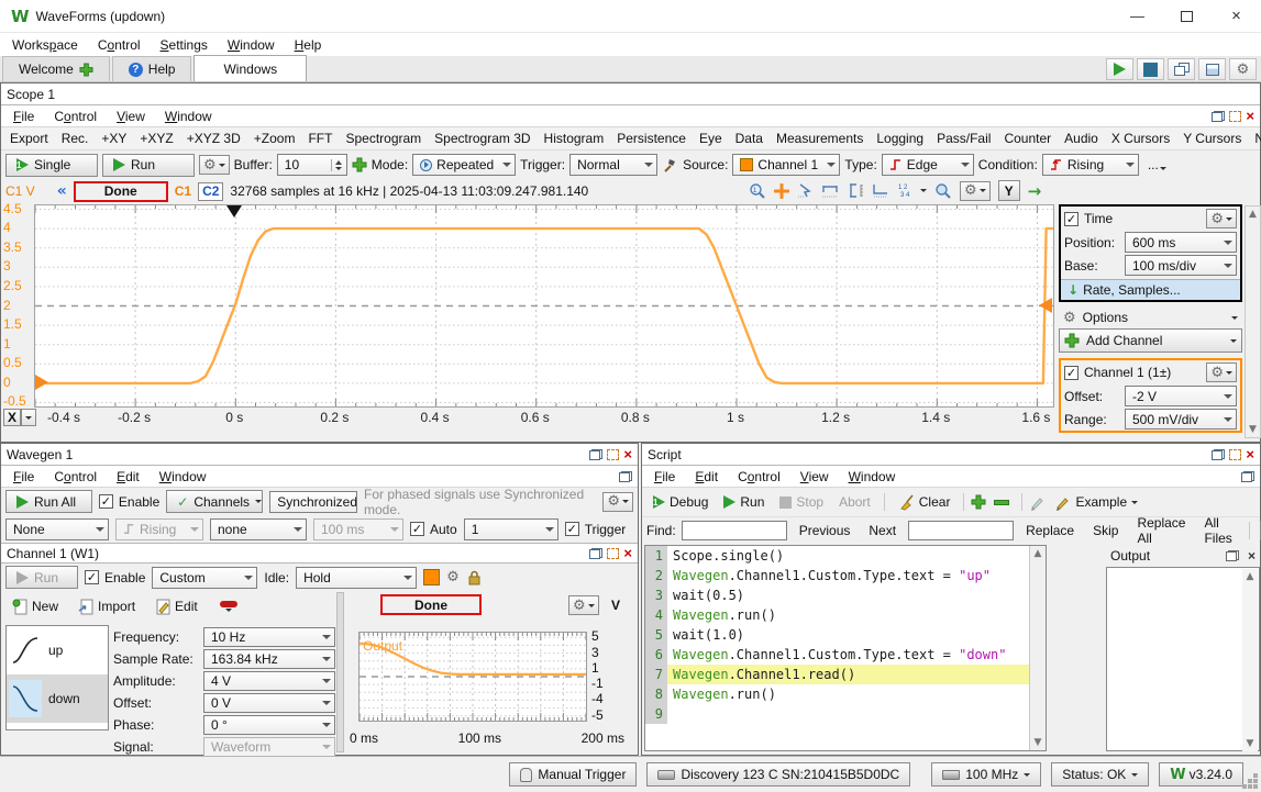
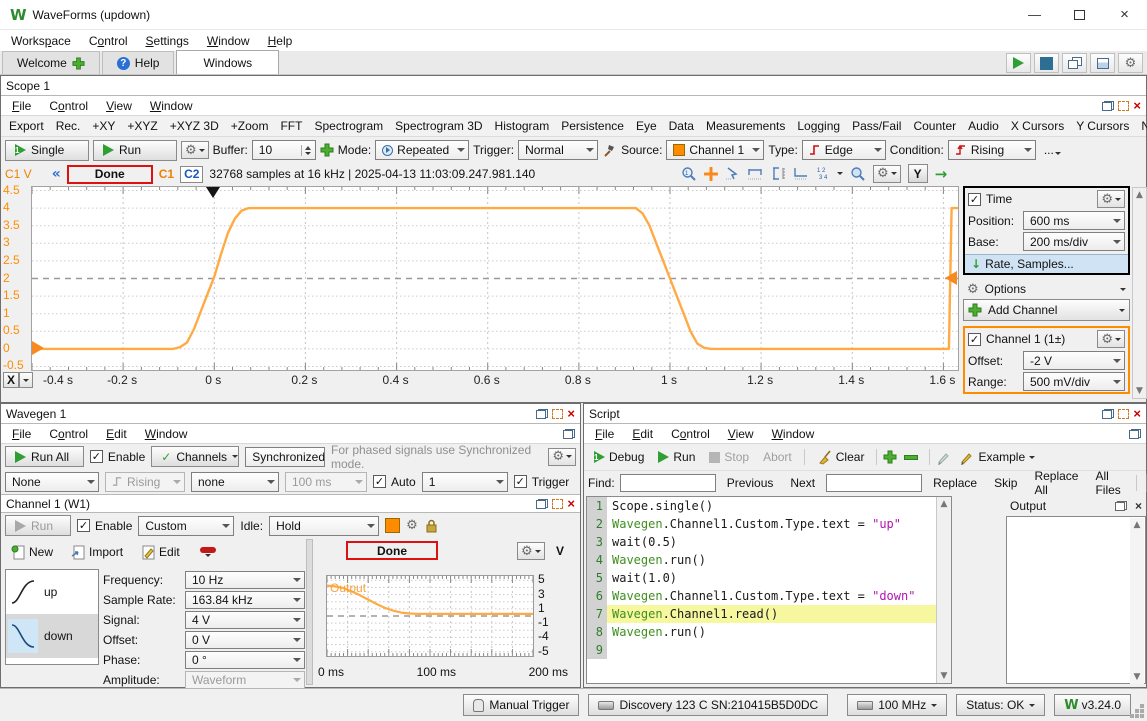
  W
  WaveForms (updown)
  —
  ×
  Workspace
  Control
  Settings
  Window
  Help
  Welcome
  ?
  Help
  Windows
  ⚙
  Scope 1
  File
  Control
  View
  Window
  ×
  Export
  Rec.
  +XY
  +XYZ
  +XYZ 3D
  +Zoom
  FFT
  Spectrogram
  Spectrogram 3D
  Histogram
  Persistence
  Eye
  Data
  Measurements
  Logging
  Pass/Fail
  Counter
  Audio
  X Cursors
  Y Cursors
  1
  Single
  Run
  ⚙
  Buffer:
  10
  Mode:
  Repeated
  Trigger:
  Normal
  Source:
  Channel 1
  Type:
  Edge
  Condition:
  Rising
  ...
  C1 V
  «
  Done
  C1
  C2
  32768 samples at 16 kHz | 2025-04-13 11:03:09.247.981.140
  ⚙
  Y
  →
  4.5
  4
  3.5
  3
  2.5
  2
  1.5
  1
  0.5
  0
  -0.5
  X
  -0.4 s
  -0.2 s
  0 s
  0.2 s
  0.4 s
  0.6 s
  0.8 s
  1 s
  1.2 s
  1.4 s
  1.6 s
  ✓
  Time
  ⚙
  Position:
  600 ms
  Base:
- 100 ms/div
+ 200 ms/div
  ↓
  Rate, Samples...
  ⚙
  Options
  Add Channel
  ✓
  Channel 1 (1±)
  ⚙
  Offset:
  -2 V
  Range:
  500 mV/div
  ▲
  ▼
  Wavegen 1
  ×
  File
  Control
  Edit
  Window
  Run All
  ✓
  Enable
  ✓
  Channels
  Synchronized
  For phased signals use Synchronized mode.
  ⚙
  None
  Rising
  none
  100 ms
  ✓
  Auto
  1
  ✓
  Trigger
  Channel 1 (W1)
  ×
  Run
  ✓
  Enable
  Custom
  Idle:
  Hold
  ⚙
  New
  Import
  Edit
  up
  down
  Frequency:
  10 Hz
  Sample Rate:
  163.84 kHz
- Amplitude:
+ Signal:
  4 V
  Offset:
  0 V
  Phase:
  0 °
- Signal:
+ Amplitude:
  Waveform
  Done
  ⚙
  V
  Output
  5
  3
  1
  -1
  -4
  -5
  0 ms
  100 ms
  200 ms
  Script
  ×
  File
  Edit
  Control
  View
  Window
  1
  Debug
  Run
  Stop
  Abort
  Clear
  Example
  Find:
  Previous
  Next
  Replace
  Skip
  Replace All
  All Files
  1
  Scope.single()
  2
  Wavegen.Channel1.Custom.Type.text = "up"
  3
  wait(0.5)
  4
  Wavegen.run()
  5
  wait(1.0)
  6
  Wavegen.Channel1.Custom.Type.text = "down"
  7
  Wavegen.Channel1.read()
  8
  Wavegen.run()
  9
  ▲
  ▼
  Output
  ×
  ▲
  ▼
  Manual Trigger
  Discovery 123 C SN:210415B5D0DC
  100 MHz
  Status: OK
  W
  v3.24.0
